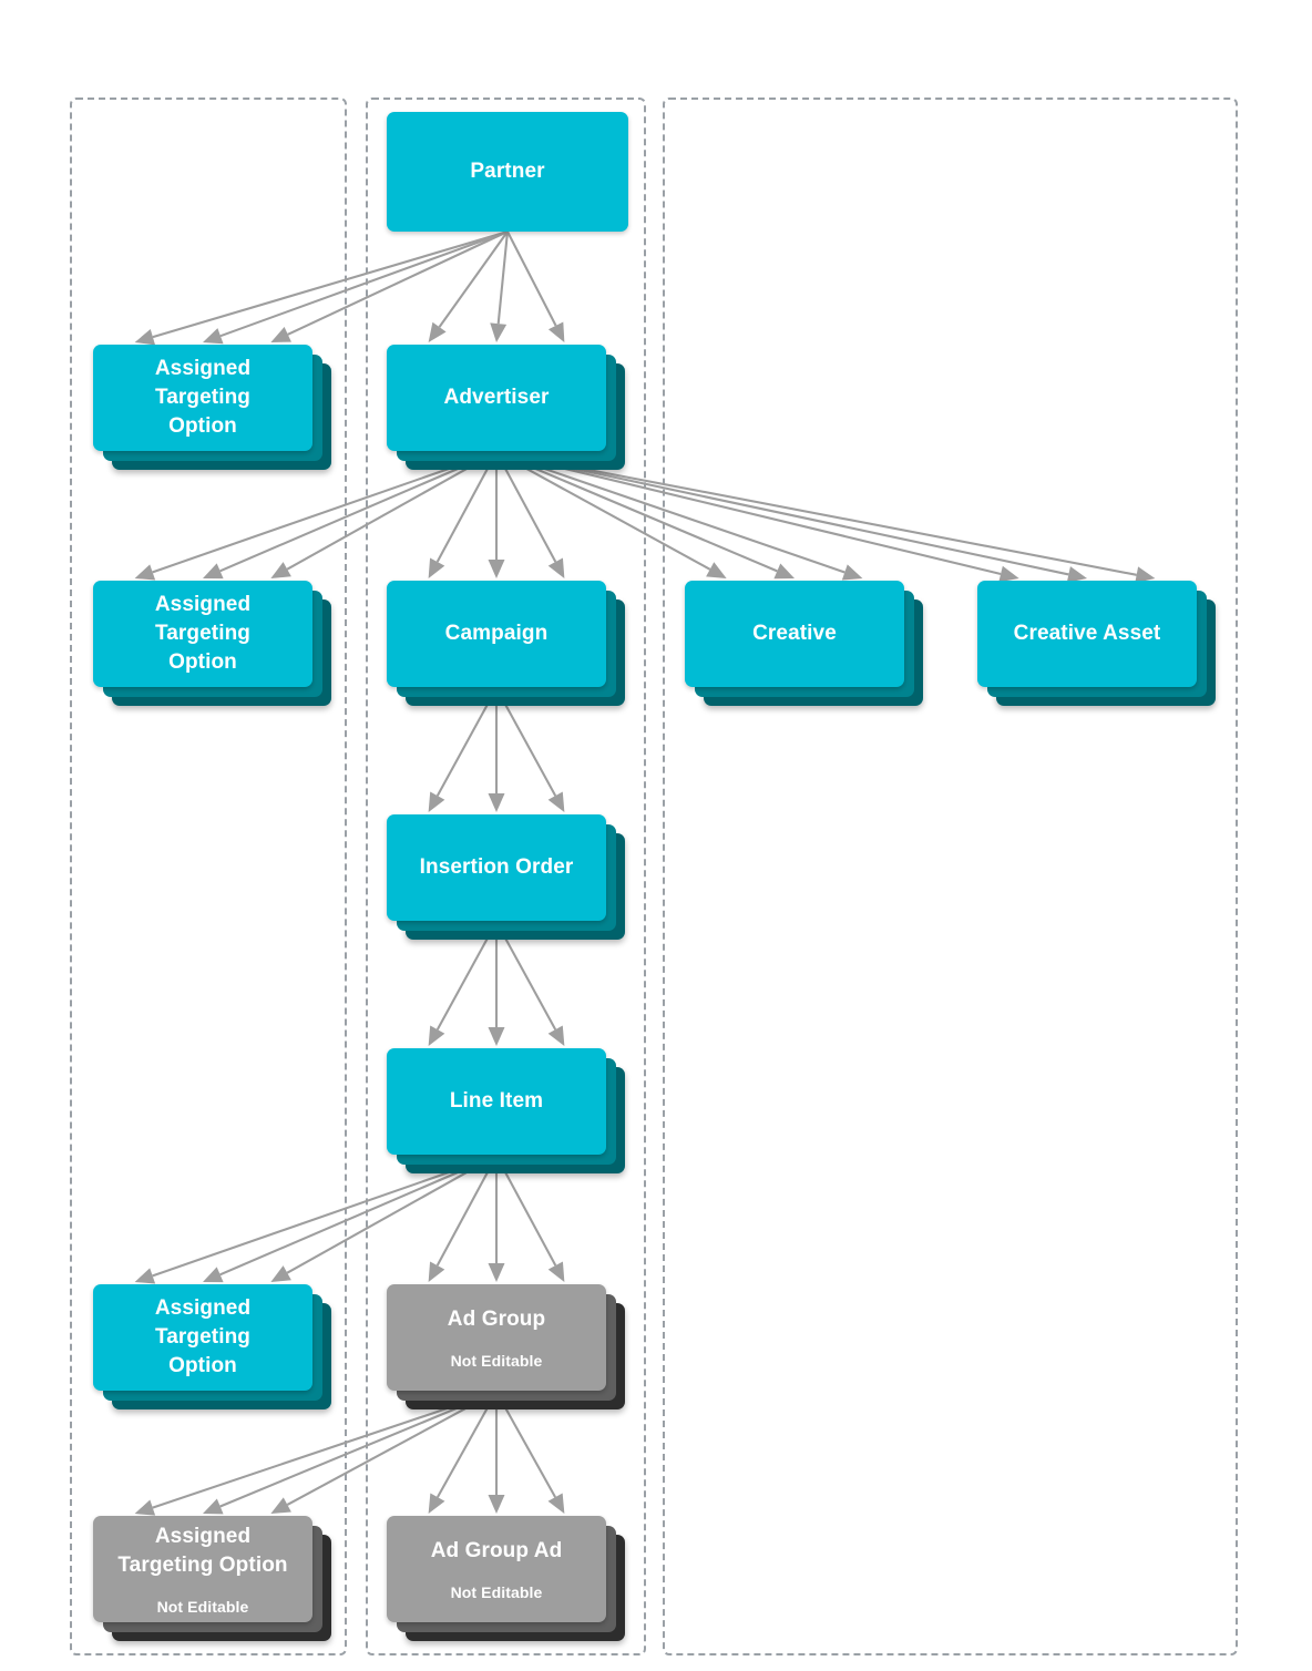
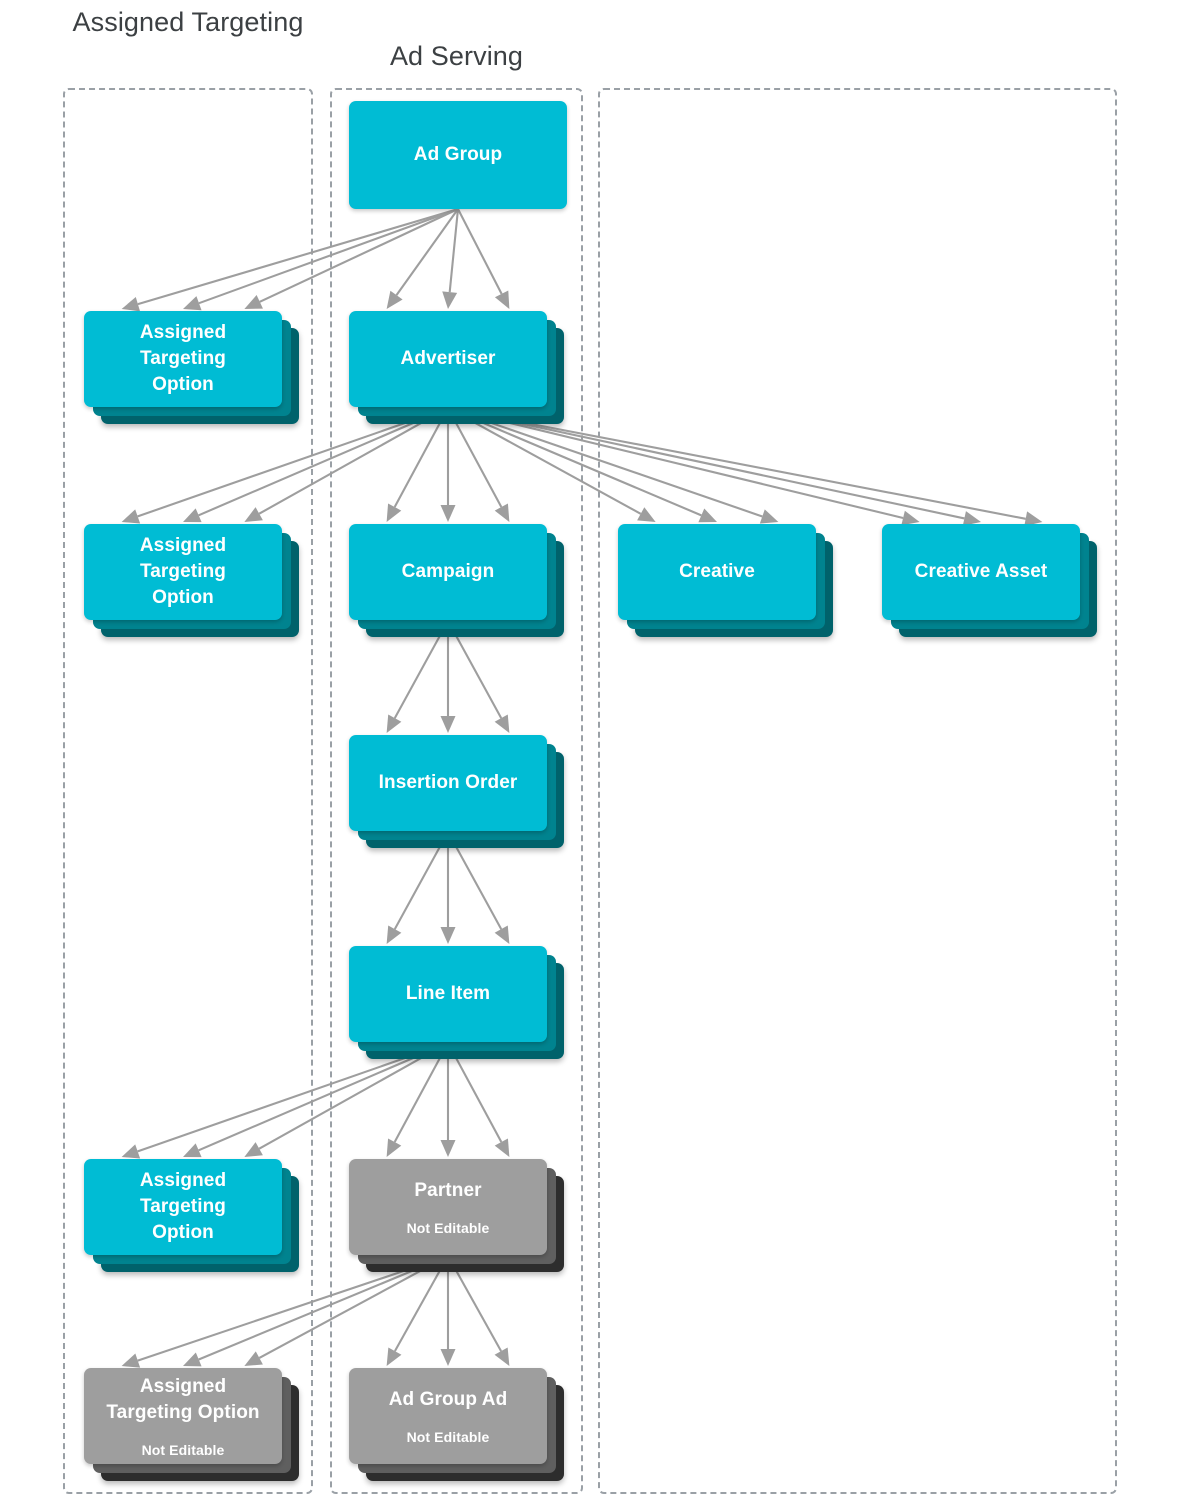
+ Assigned Targeting
+ Ad Serving
- Partner
+ Ad Group
  Assigned
  Targeting
  Option
  Advertiser
  Assigned
  Targeting
  Option
  Campaign
  Creative
  Creative Asset
  Insertion Order
  Line Item
  Assigned
  Targeting
  Option
- Ad Group
+ Partner
  Not Editable
  Assigned
  Targeting Option
  Not Editable
  Ad Group Ad
  Not Editable
